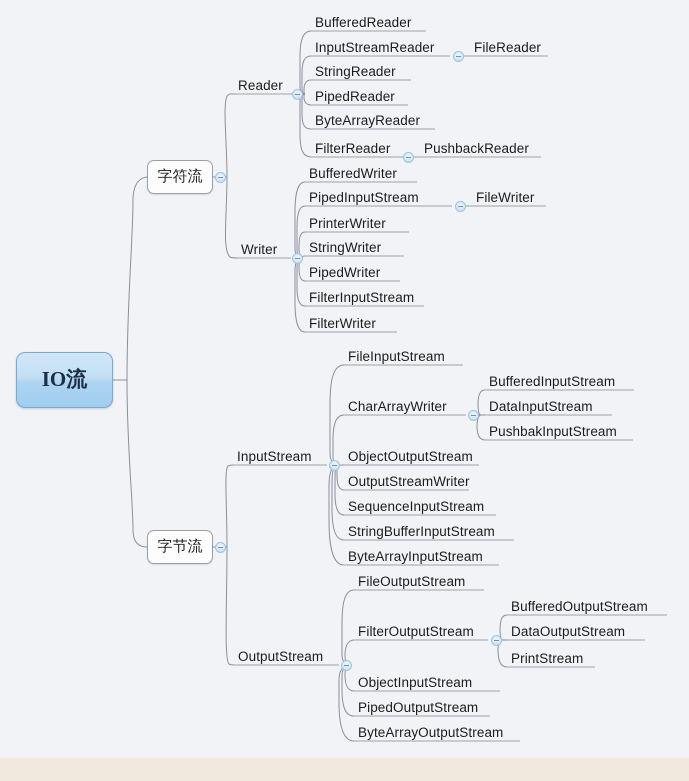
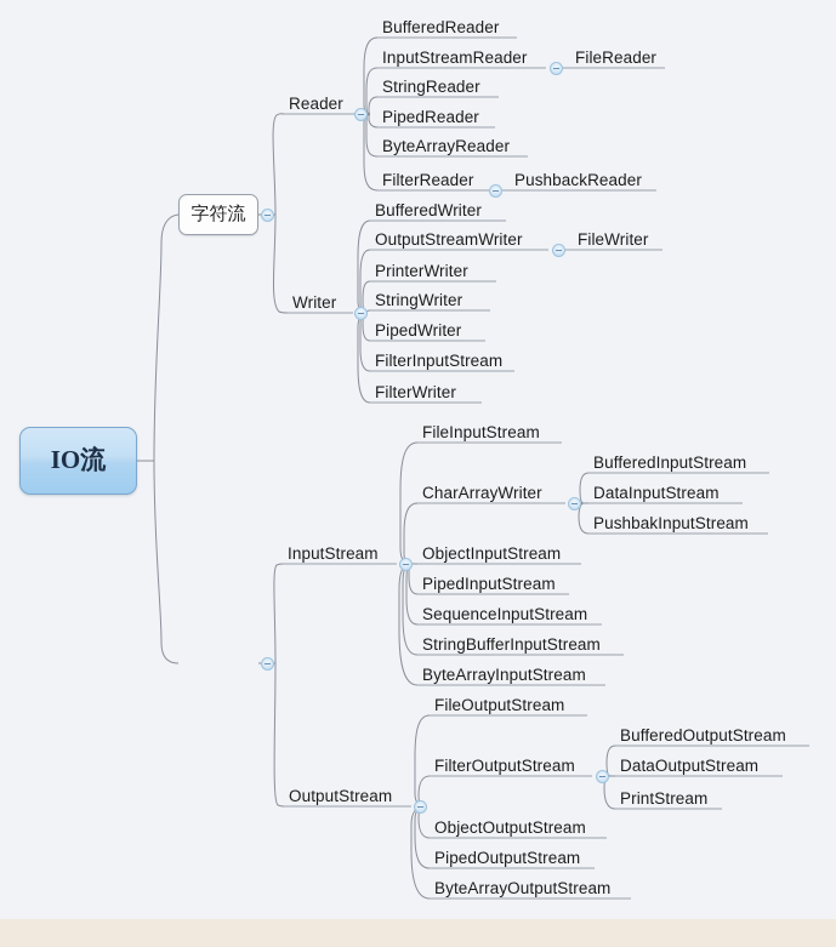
  IO流
  字符流
- 字节流
  Reader
  BufferedReader
  InputStreamReader
  FileReader
  StringReader
  PipedReader
  ByteArrayReader
  FilterReader
  PushbackReader
  Writer
  BufferedWriter
- PipedInputStream
+ OutputStreamWriter
  FileWriter
  PrinterWriter
  StringWriter
  PipedWriter
  FilterInputStream
  FilterWriter
  InputStream
  FileInputStream
  CharArrayWriter
  BufferedInputStream
  DataInputStream
  PushbakInputStream
- ObjectOutputStream
+ ObjectInputStream
- OutputStreamWriter
+ PipedInputStream
  SequenceInputStream
  StringBufferInputStream
  ByteArrayInputStream
  OutputStream
  FileOutputStream
  FilterOutputStream
  BufferedOutputStream
  DataOutputStream
  PrintStream
- ObjectInputStream
+ ObjectOutputStream
  PipedOutputStream
  ByteArrayOutputStream
